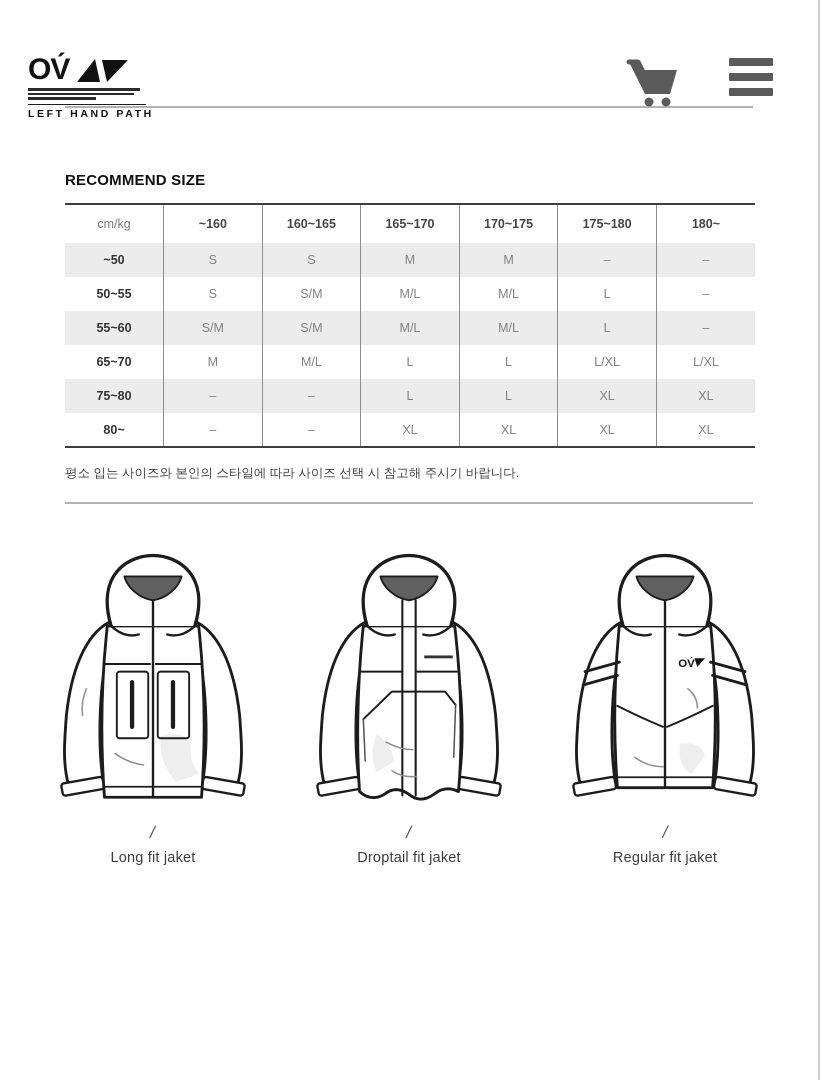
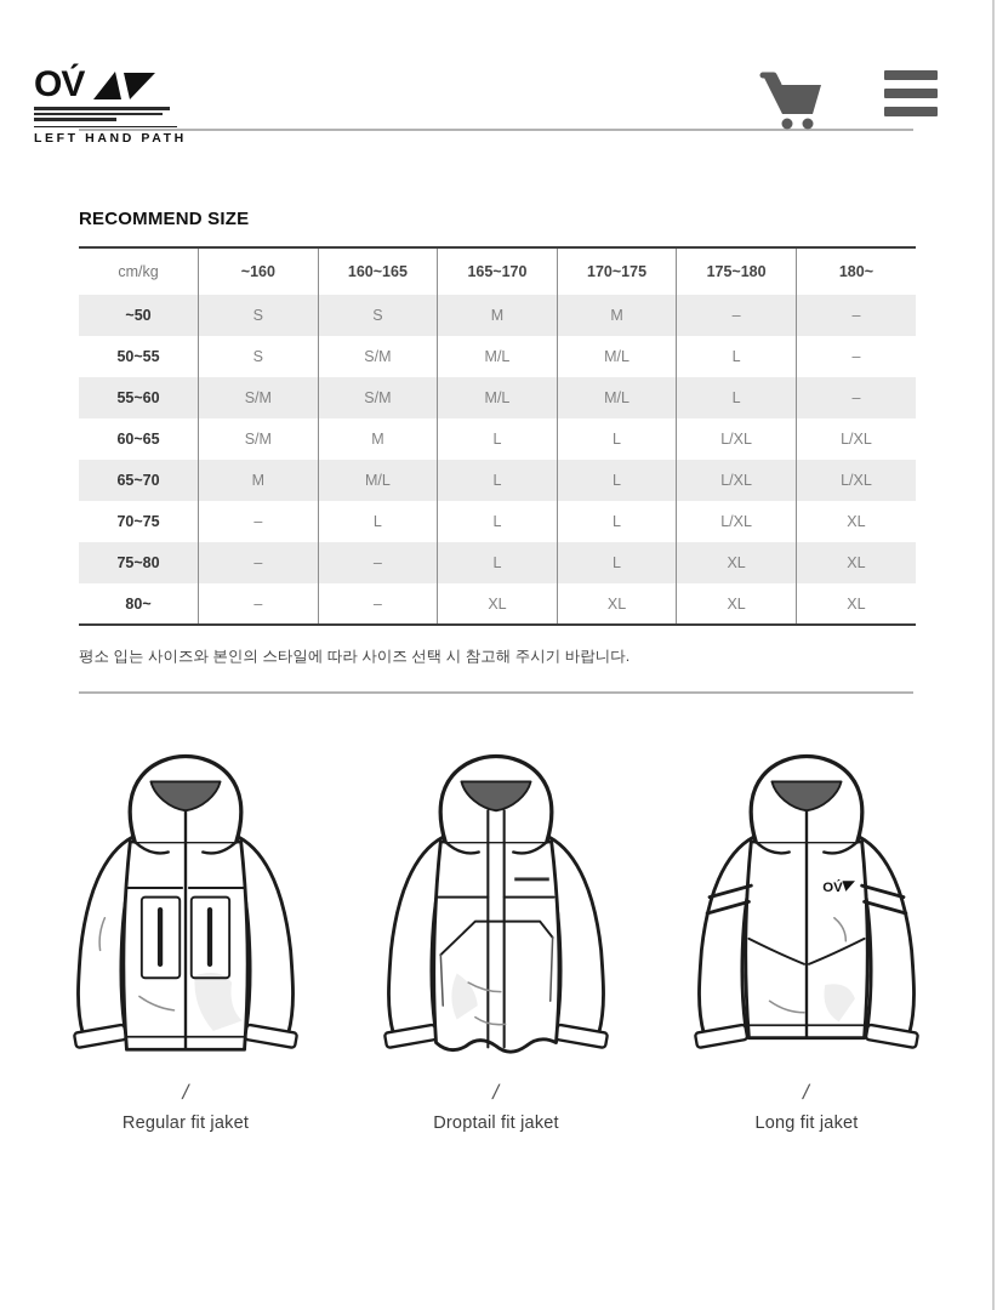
  OV́
  LEFT HAND PATH
  RECOMMEND SIZE
  cm/kg	~160	160~165	165~170	170~175	175~180	180~
  ~50	S	S	M	M	–	–
  50~55	S	S/M	M/L	M/L	L	–
  55~60	S/M	S/M	M/L	M/L	L	–
+ 60~65	S/M	M	L	L	L/XL	L/XL
  65~70	M	M/L	L	L	L/XL	L/XL
+ 70~75	–	L	L	L	L/XL	XL
  75~80	–	–	L	L	XL	XL
  80~	–	–	XL	XL	XL	XL
  평소 입는 사이즈와 본인의 스타일에 따라 사이즈 선택 시 참고해 주시기 바랍니다.
- Long fit jaket
+ Regular fit jaket
  Droptail fit jaket
  OV́
- Regular fit jaket
+ Long fit jaket
